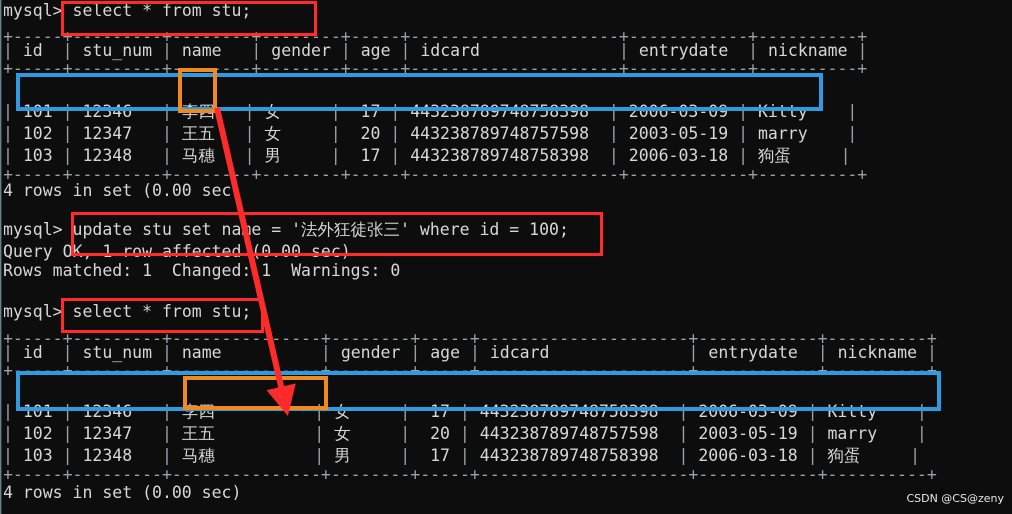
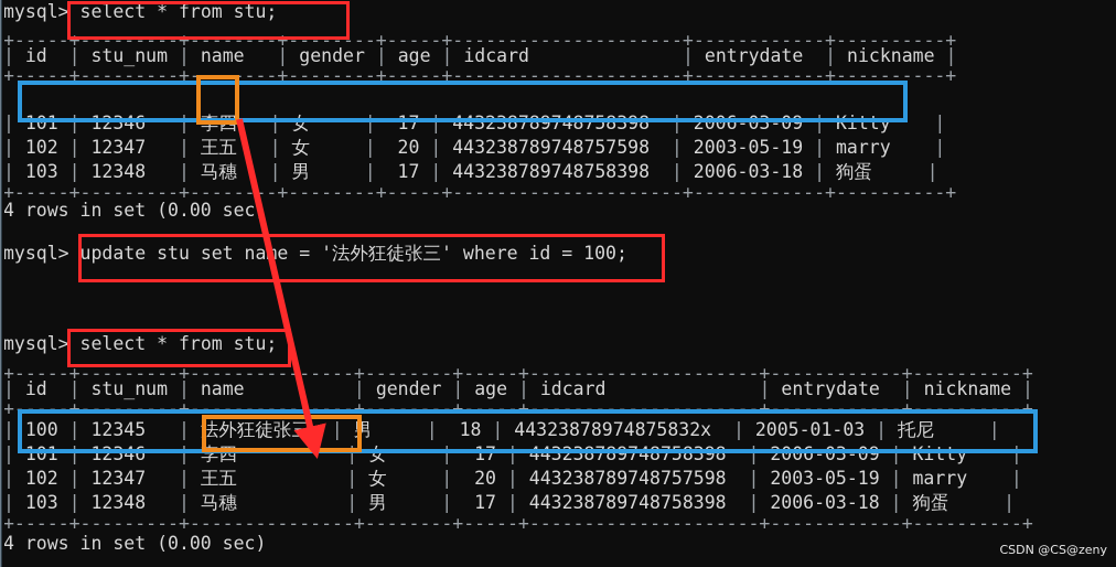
  mysql> select * from stu;
  +-----+---------+--------+--------+-----+---------------------+------------+----------+
  | id | stu_num | name | gender | age | idcard | entrydate | nickname |
  +-----+---------+--------+--------+-----+---------------------+------------+----------+
  | 101 | 12346 | 李四 | 女 | 17 | 443238789748758398 | 2006-03-09 | Kitty |
  | 102 | 12347 | 王五 | 女 | 20 | 443238789748757598 | 2003-05-19 | marry |
  | 103 | 12348 | 马穗 | 男 | 17 | 443238789748758398 | 2006-03-18 | 狗蛋 |
  +-----+---------+--------+--------+-----+---------------------+------------+----------+
  4 rows in set (0.00 sec
  mysql> update stu set nae = '法外狂徒张三' where id = 100;
- Query OK, 1 row affected (0.00 sec)
- Rows matched: 1 Changed: 1 Warnings: 0
  mysql> select * from stu;
  +-----+---------+---------------+--------+-----+---------------------+------------+----------+
  | id | stu_num | name | gender | age | idcard | entrydate | nickname |
  +-----+---------+--------------+--------+-----+---------------------+------------+----------+
+ | 100 | 12345 | 法外狂徒张三 | 男 | 18 | 44323878974875832x | 2005-01-03 | 托尼 |
  | 101 | 12346 | 李四 | 女 | 17 | 443238789748758398 | 2006-03-09 | Kitty |
  | 102 | 12347 | 王五 | 女 | 20 | 443238789748757598 | 2003-05-19 | marry |
  | 103 | 12348 | 马穗 | 男 | 17 | 443238789748758398 | 2006-03-18 | 狗蛋 |
  +-----+---------+---------------+--------+-----+---------------------+------------+----------+
  4 rows in set (0.00 sec)
  CSDN @CS@zeny
